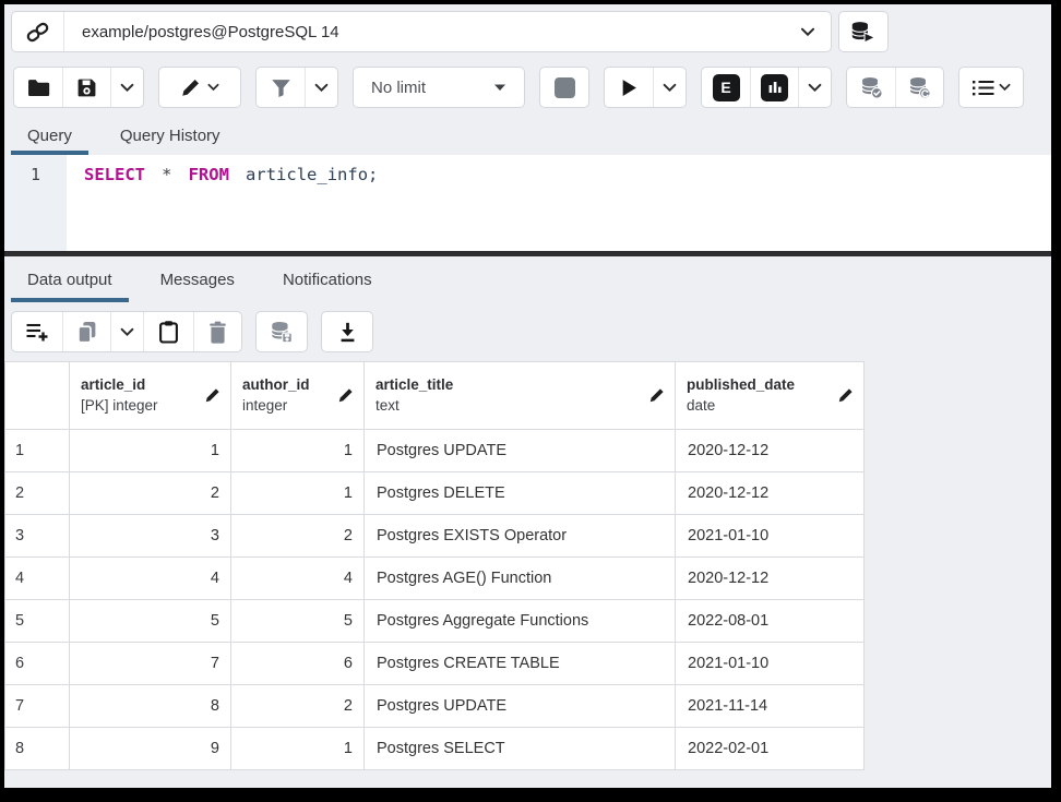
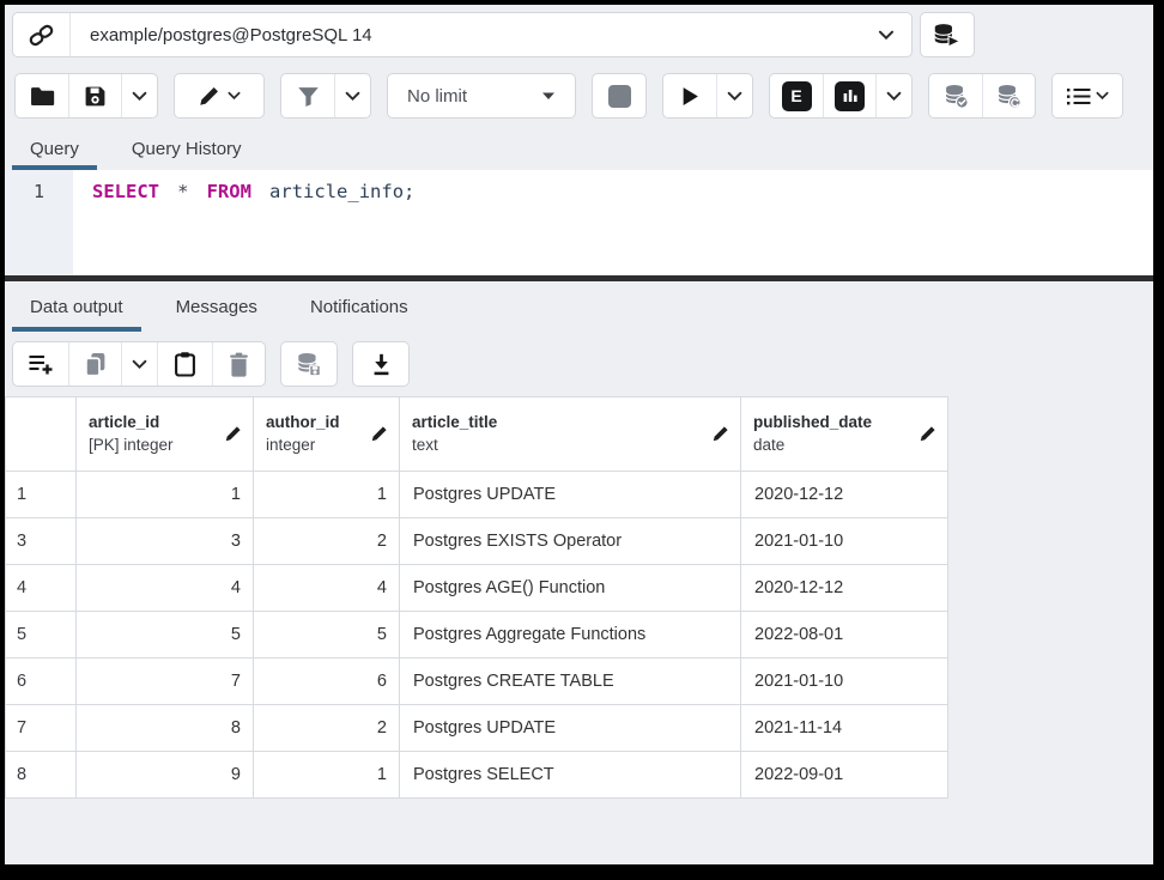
  example/postgres@PostgreSQL 14
  No limit
  E
  Query
  Query History
  1
  SELECT * FROM article_info;
  Data output
  Messages
  Notifications
  	article_id [PK] integer	author_id integer	article_title text	published_date date
  1	1	1	Postgres UPDATE	2020-12-12
- 2	2	1	Postgres DELETE	2020-12-12
  3	3	2	Postgres EXISTS Operator	2021-01-10
  4	4	4	Postgres AGE() Function	2020-12-12
  5	5	5	Postgres Aggregate Functions	2022-08-01
  6	7	6	Postgres CREATE TABLE	2021-01-10
  7	8	2	Postgres UPDATE	2021-11-14
- 8	9	1	Postgres SELECT	2022-02-01
+ 8	9	1	Postgres SELECT	2022-09-01
